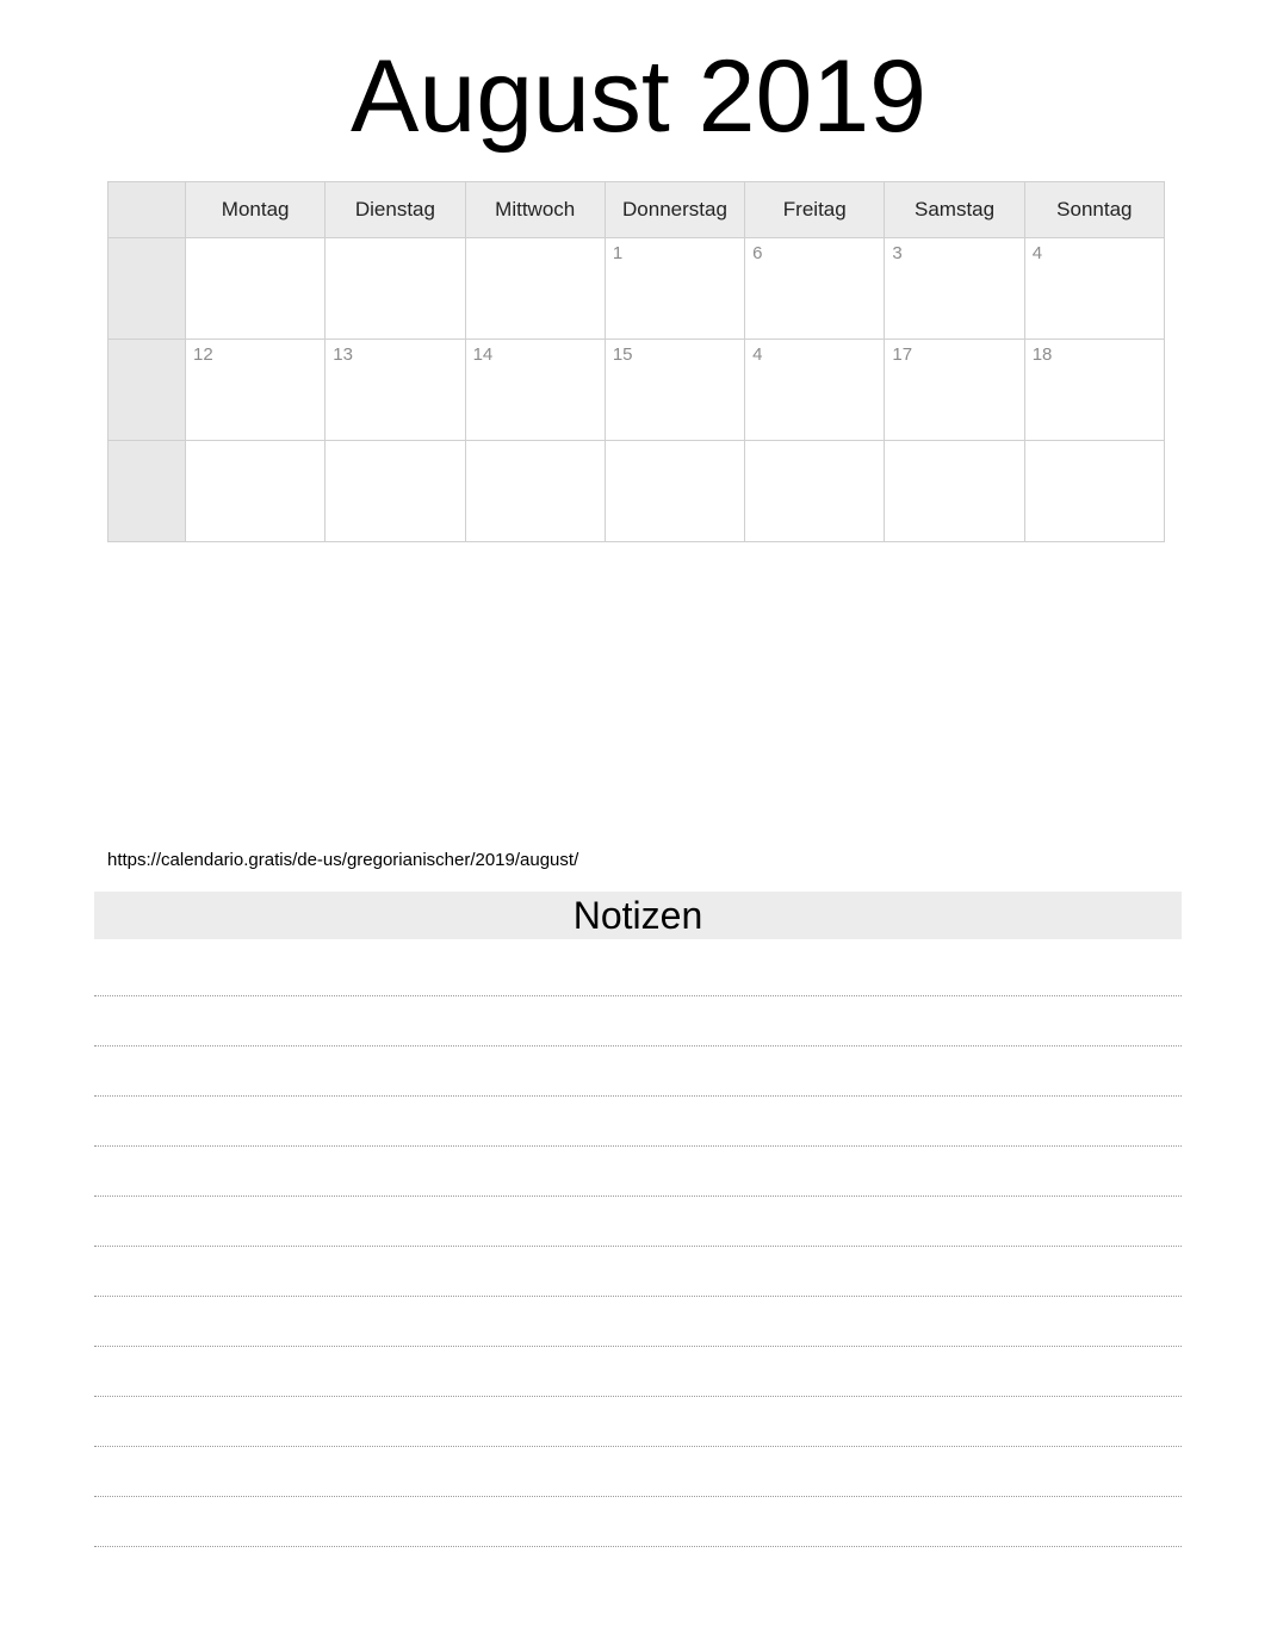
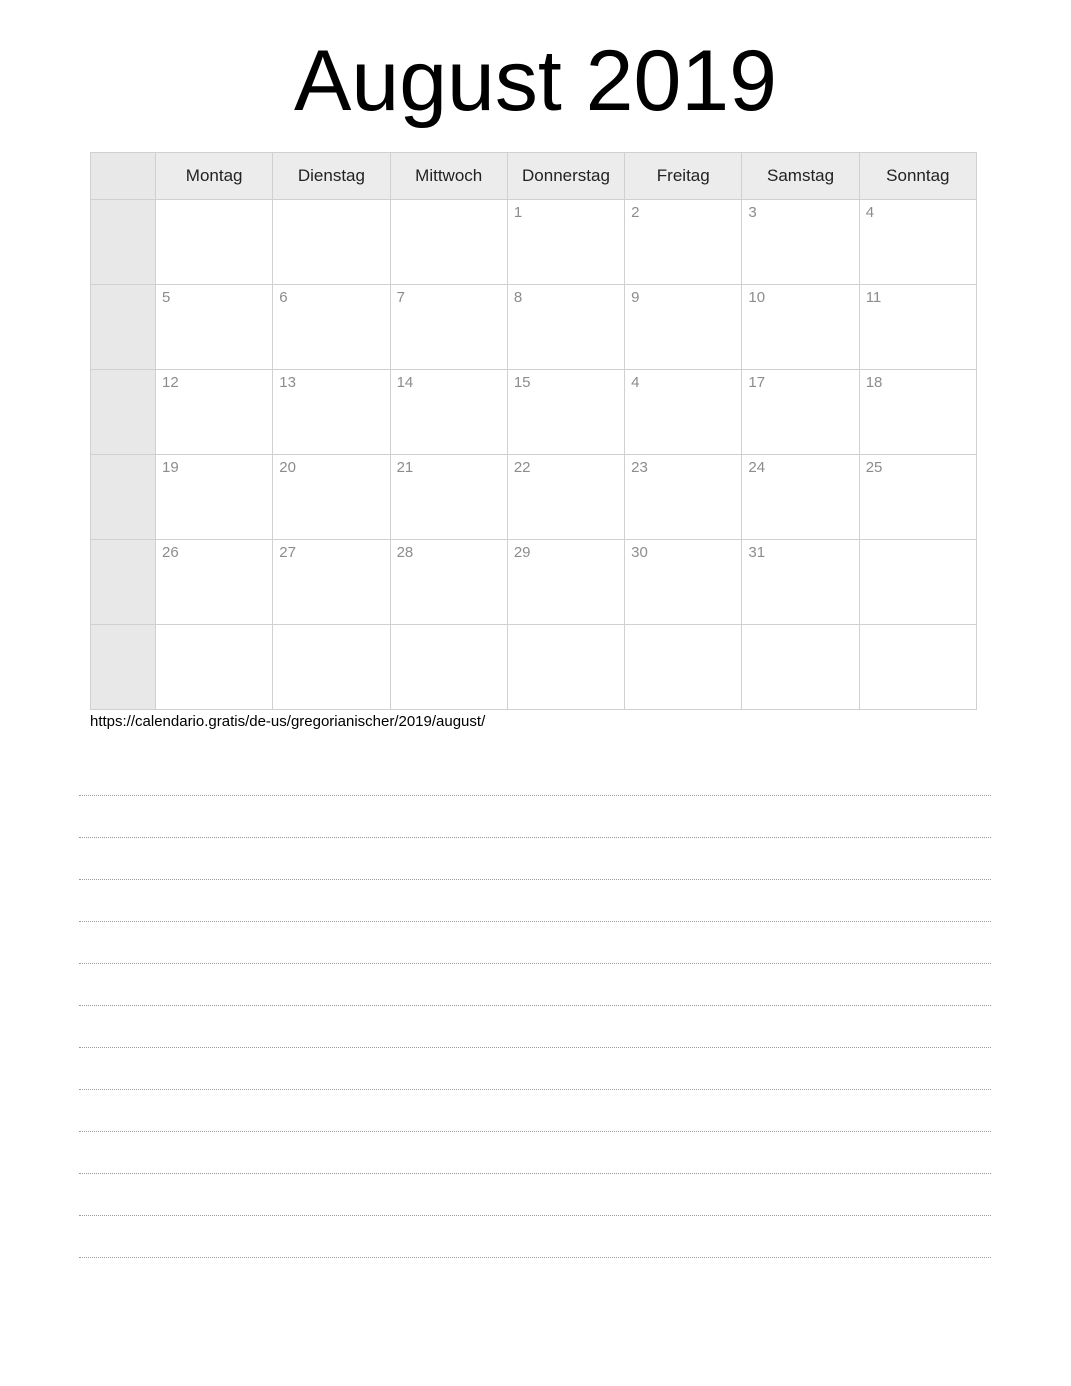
  August 2019
  	Montag	Dienstag	Mittwoch	Donnerstag	Freitag	Samstag	Sonntag
- 				1	6	3	4
+ 				1	2	3	4
+ 	5	6	7	8	9	10	11
  	12	13	14	15	4	17	18
+ 	19	20	21	22	23	24	25
+ 	26	27	28	29	30	31
  https://calendario.gratis/de-us/gregorianischer/2019/august/
- Notizen
